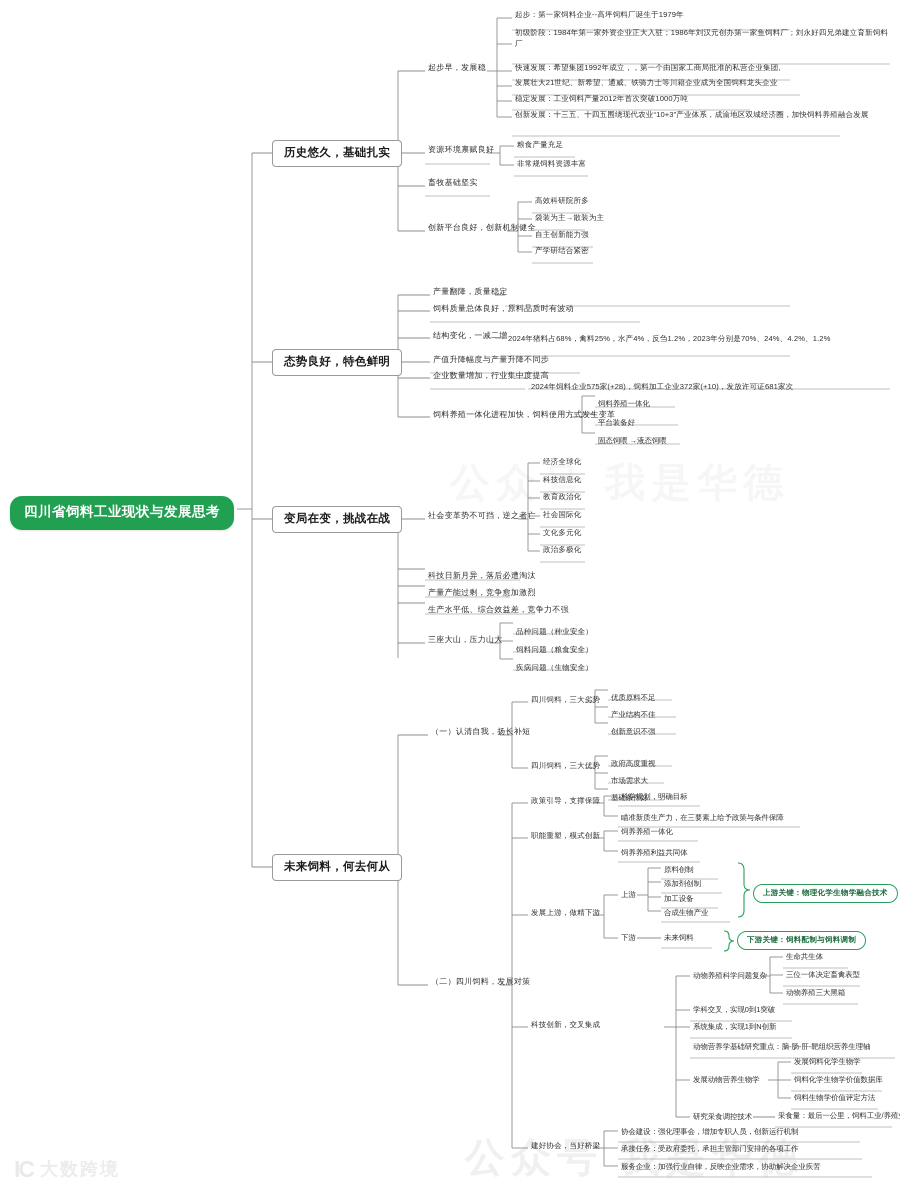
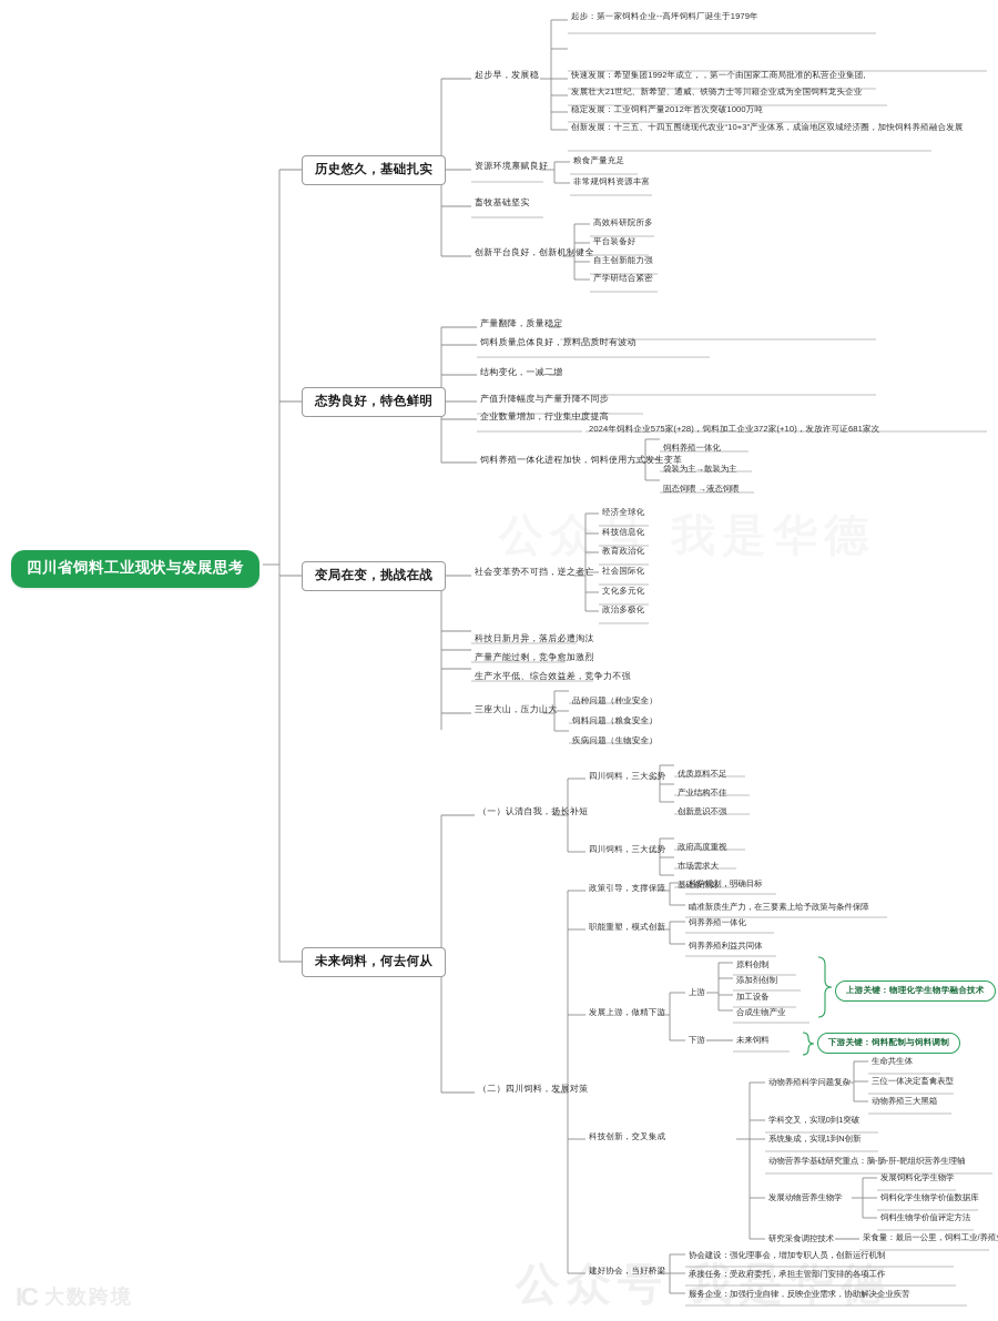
  公众号 我是华德
  公众号 我是华德
  四川省饲料工业现状与发展思考
  历史悠久，基础扎实
  态势良好，特色鲜明
  变局在变，挑战在战
  未来饲料，何去何从
  起步早，发展稳
  资源环境禀赋良好
  畜牧基础坚实
  创新平台良好，创新机制健全
  起步：第一家饲料企业--高坪饲料厂诞生于1979年
- 初级阶段：1984年第一家外资企业正大入驻；1986年刘汉元创办第一家鱼饲料厂；刘永好四兄弟建立育新饲料厂
  快速发展：希望集团1992年成立，，第一个由国家工商局批准的私营企业集团,
  发展壮大21世纪、新希望、通威、铁骑力士等川籍企业成为全国饲料龙头企业
  稳定发展：工业饲料产量2012年首次突破1000万吨
  创新发展：十三五、十四五围绕现代农业“10+3”产业体系，成渝地区双城经济圈，加快饲料养殖融合发展
  粮食产量充足
  非常规饲料资源丰富
  高效科研院所多
- 袋装为主→散装为主
+ 平台装备好
  自主创新能力强
  产学研结合紧密
  产量翻降，质量稳定
  饲料质量总体良好，原料品质时有波动
  结构变化，一减二增
  产值升降幅度与产量升降不同步
  企业数量增加，行业集中度提高
  饲料养殖一体化进程加快，饲料使用方式发生变革
- 2024年猪料占68%，禽料25%，水产4%，反刍1.2%，2023年分别是70%、24%、4.2%、1.2%
  2024年饲料企业575家(+28)，饲料加工企业372家(+10)，发放许可证681家次
  饲料养殖一体化
- 平台装备好
+ 袋装为主→散装为主
  固态饲喂 →液态饲喂
  社会变革势不可挡，逆之者亡
  科技日新月异，落后必遭淘汰
  产量产能过剩，竞争愈加激烈
  生产水平低、综合效益差，竞争力不强
  三座大山，压力山大
  经济全球化
  科技信息化
  教育政治化
  社会国际化
  文化多元化
  政治多极化
  品种问题（种业安全）
  饲料问题（粮食安全）
  疾病问题（生物安全）
  （一）认清自我，扬长补短
  （二）四川饲料，发展对策
  四川饲料，三大劣势
  四川饲料，三大优势
  优质原料不足
  产业结构不佳
  创新意识不强
  政府高度重视
  市场需求大
  基础条件好
  政策引导，支撑保障
  职能重塑，模式创新
  发展上游，做精下游
  科技创新，交叉集成
  建好协会，当好桥梁
  科学规划，明确目标
  瞄准新质生产力，在三要素上给予政策与条件保障
  饲养养殖一体化
  饲养养殖利益共同体
  上游
  原料创制
  添加剂创制
  加工设备
  合成生物产业
  下游
  未来饲料
  上游关键：物理化学生物学融合技术
  下游关键：饲料配制与饲料调制
  动物养殖科学问题复杂
  学科交叉，实现0到1突破
  系统集成，实现1到N创新
  发展动物营养生物学
  研究采食调控技术
  生命共生体
  三位一体决定畜禽表型
  动物养殖三大黑箱
  动物营养学基础研究重点：脑-肠-肝-靶组织营养生理轴
  发展饲料化学生物学
  饲料化学生物学价值数据库
  饲料生物学价值评定方法
  采食量：最后一公里，饲料工业/养殖
  协会建设：强化理事会，增加专职人员，创新运行机制
  承接任务：受政府委托，承担主管部门安排的各项工作
  服务企业：加强行业自律，反映企业需求，协助解决企业疾苦
